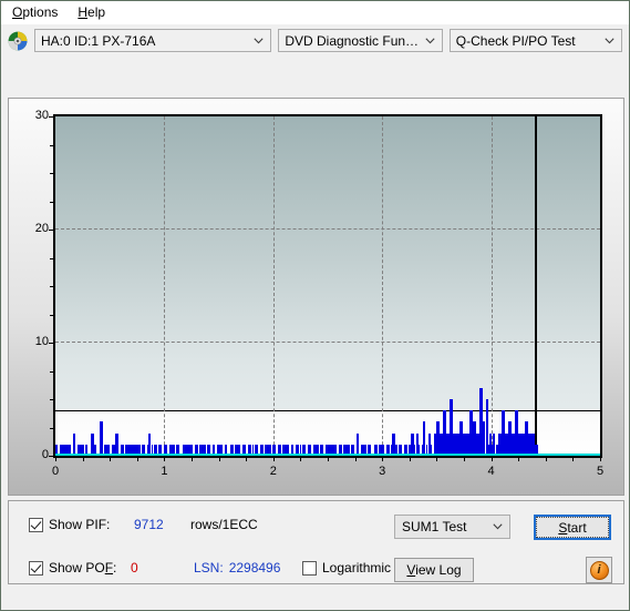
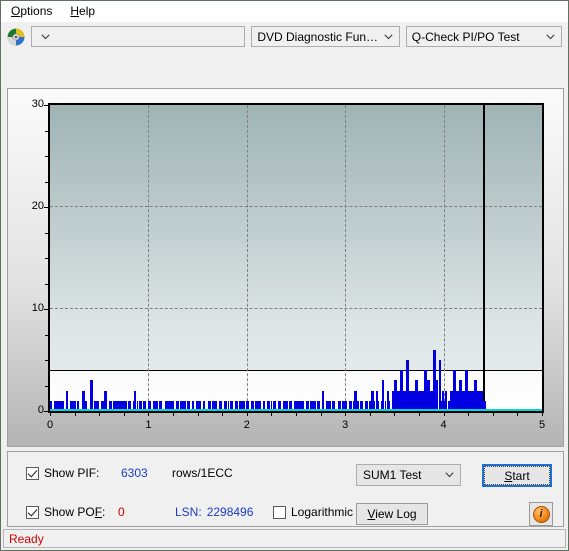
  Options
  Help
- HA:0 ID:1 PX-716A
  DVD Diagnostic Functi
  Q-Check PI/PO Test
  0
  10
  20
  30
  0
  1
  2
  3
  4
  5
  Show PIF:
- 9712
+ 6303
  rows/1ECC
  Show POF:
  0
  LSN:
  2298496
  Logarithmic
  SUM1 Test
  Start
  View Log
  i
+ Ready
